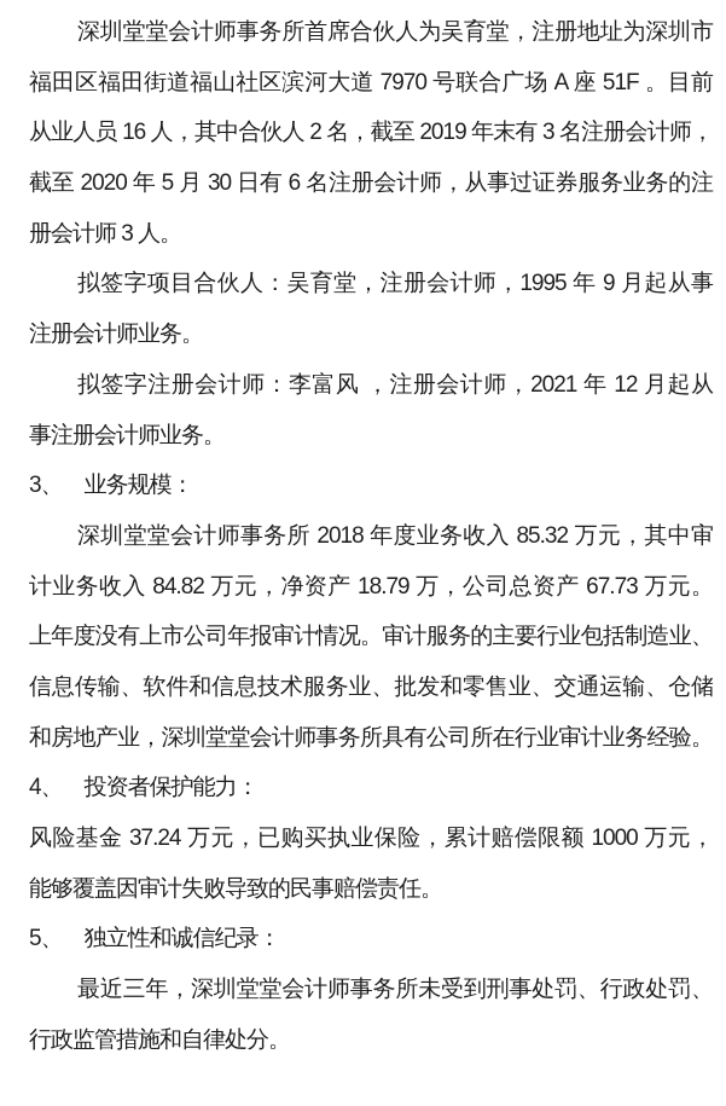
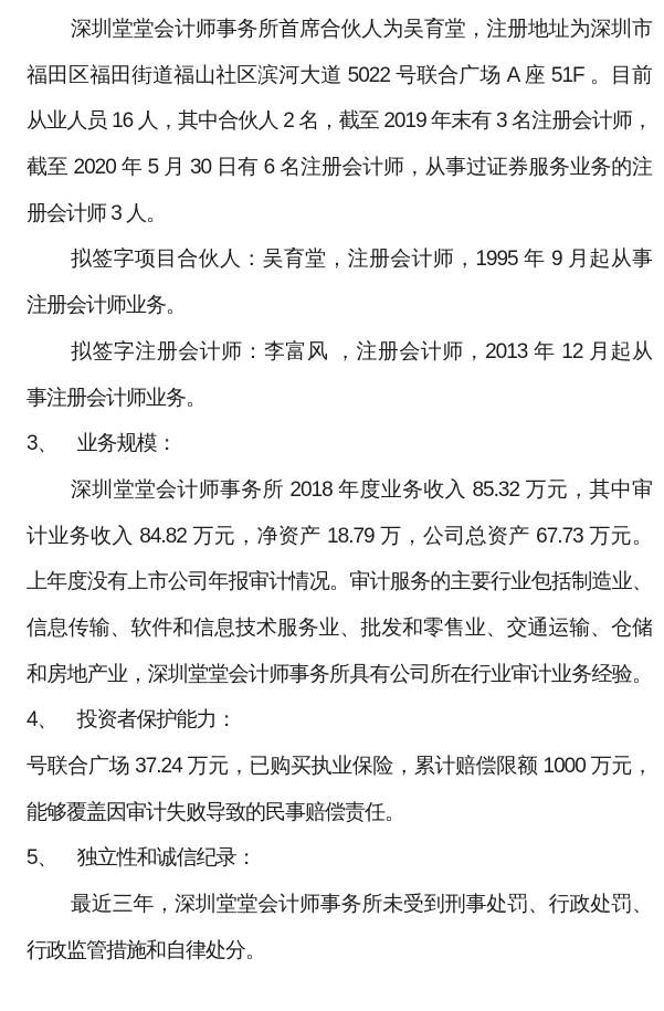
  深圳堂堂会计师事务所首席合伙人为吴育堂，注册地址为深圳市
- 福田区福田街道福山社区滨河大道 7970 号联合广场 A 座 51F 。目前
+ 福田区福田街道福山社区滨河大道 5022 号联合广场 A 座 51F 。目前
  从业人员 16 人，其中合伙人 2 名，截至 2019 年末有 3 名注册会计师，
  截至 2020 年 5 月 30 日有 6 名注册会计师，从事过证券服务业务的注
  册会计师 3 人。
  拟签字项目合伙人：吴育堂，注册会计师，1995 年 9 月起从事
  注册会计师业务。
- 拟签字注册会计师：李富风 ，注册会计师，2021 年 12 月起从
+ 拟签字注册会计师：李富风 ，注册会计师，2013 年 12 月起从
  事注册会计师业务。
  3、 业务规模：
  深圳堂堂会计师事务所 2018 年度业务收入 85.32 万元，其中审
  计业务收入 84.82 万元，净资产 18.79 万，公司总资产 67.73 万元。
  上年度没有上市公司年报审计情况。审计服务的主要行业包括制造业、
  信息传输、软件和信息技术服务业、批发和零售业、交通运输、仓储
  和房地产业，深圳堂堂会计师事务所具有公司所在行业审计业务经验。
  4、 投资者保护能力：
- 风险基金 37.24 万元，已购买执业保险，累计赔偿限额 1000 万元，
+ 号联合广场 37.24 万元，已购买执业保险，累计赔偿限额 1000 万元，
  能够覆盖因审计失败导致的民事赔偿责任。
  5、 独立性和诚信纪录：
  最近三年，深圳堂堂会计师事务所未受到刑事处罚、行政处罚、
  行政监管措施和自律处分。
